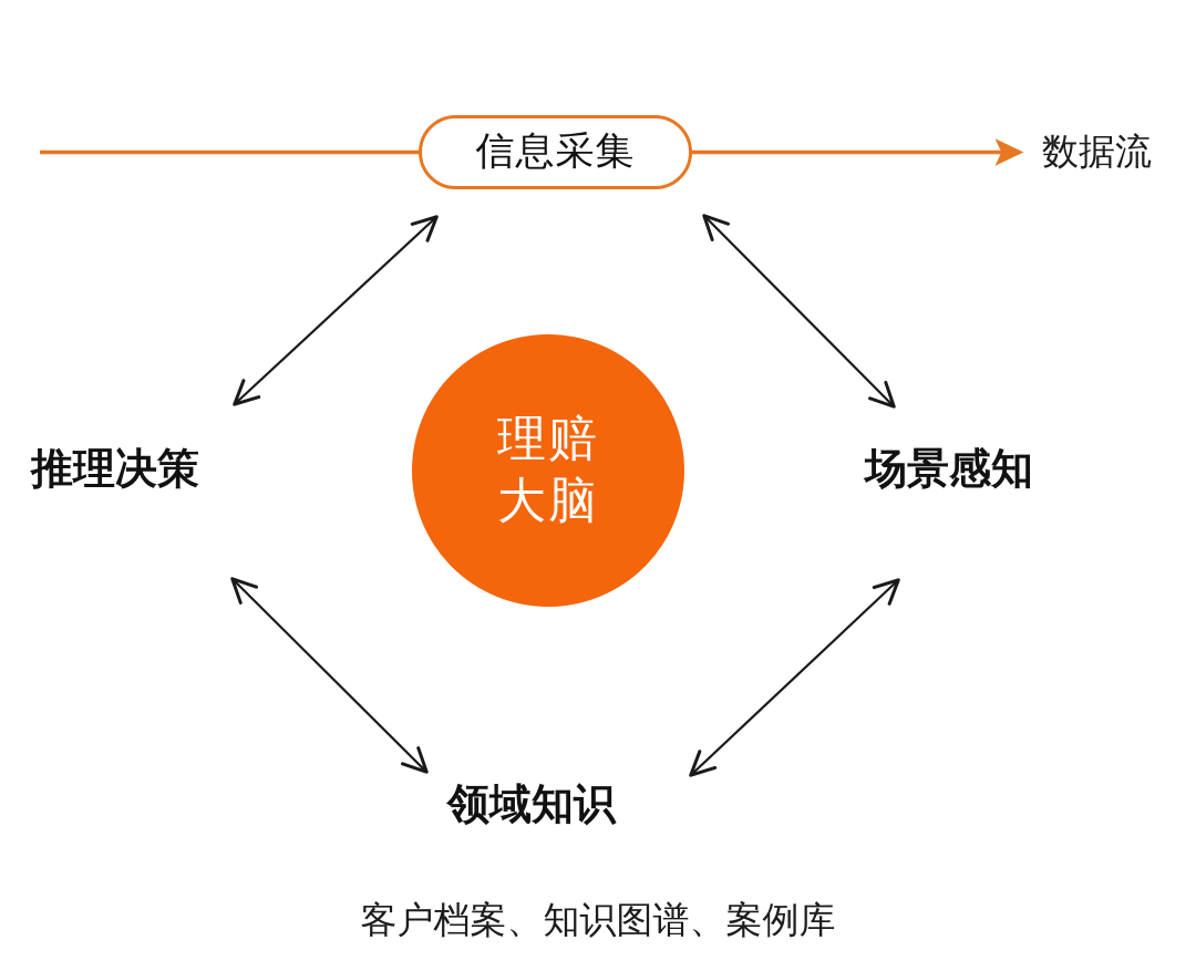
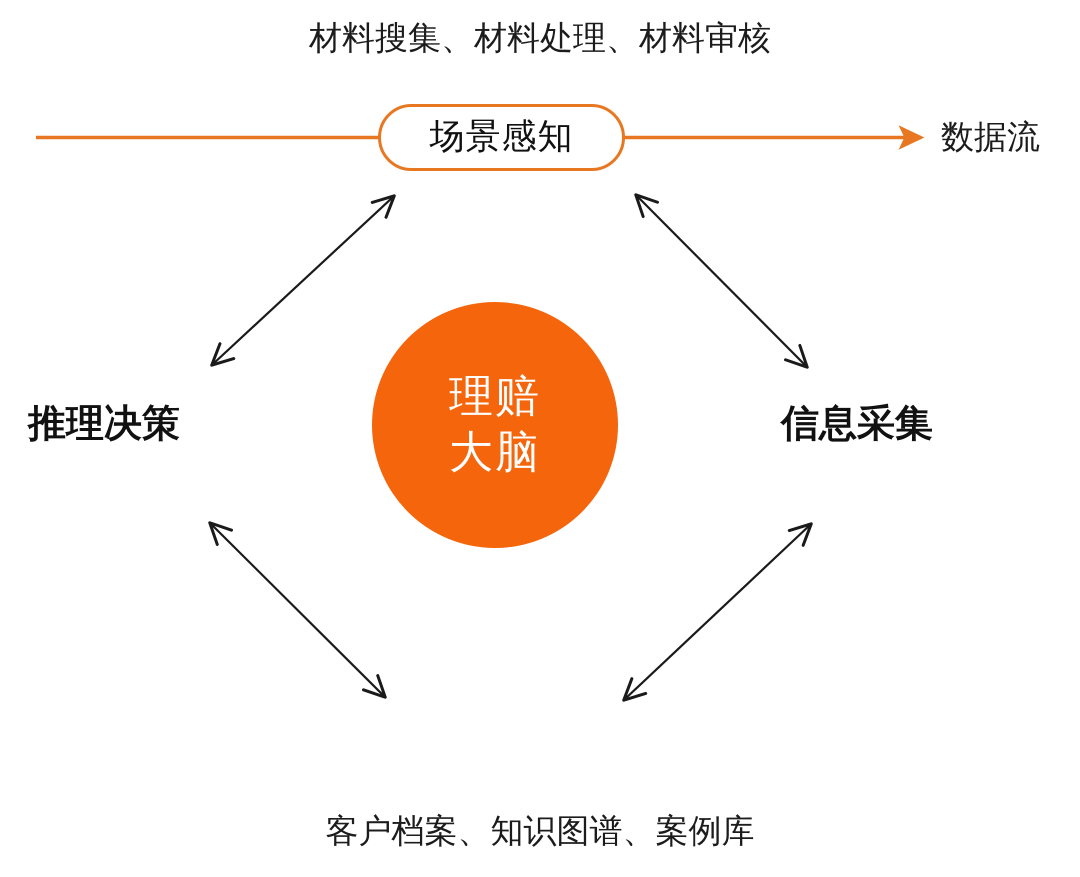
+ 材料搜集、材料处理、材料审核
- 信息采集
+ 场景感知
  数据流
  理赔
  大脑
  推理决策
- 场景感知
+ 信息采集
- 领域知识
  客户档案、知识图谱、案例库
